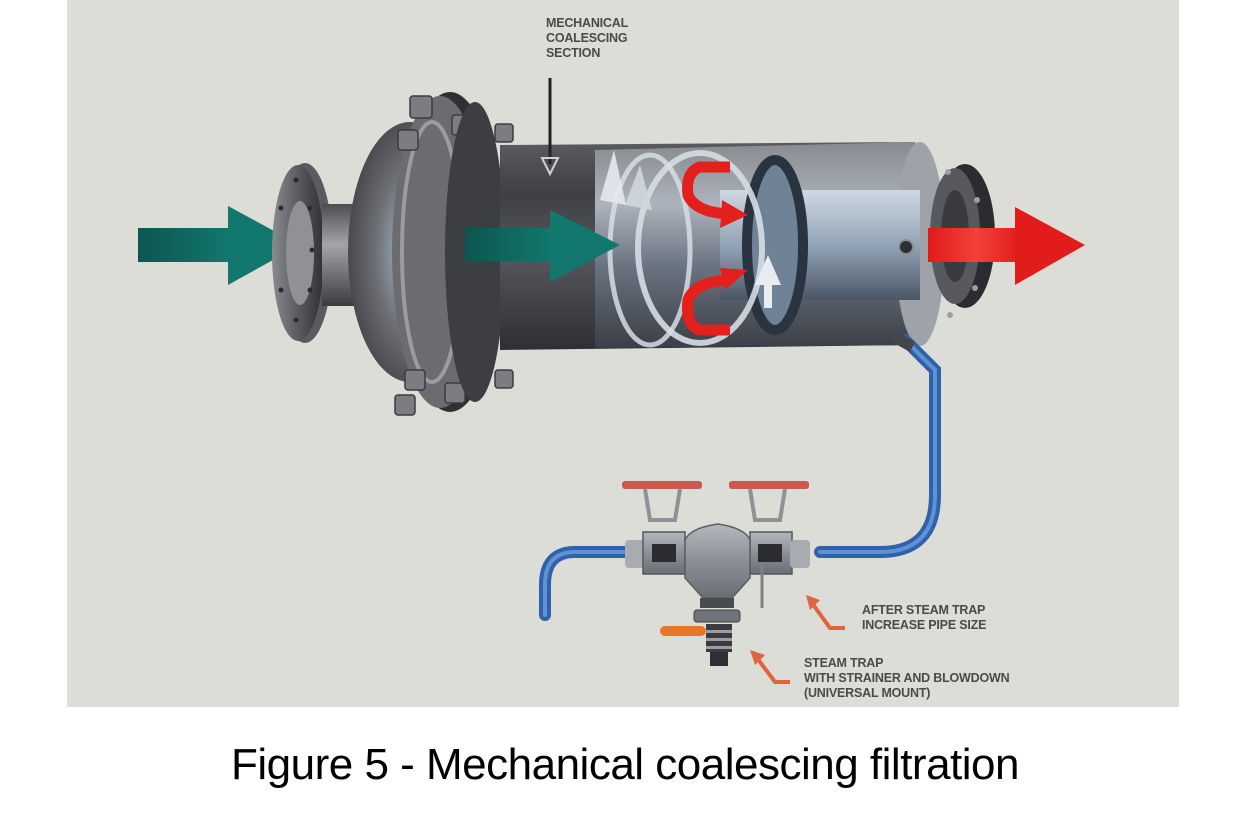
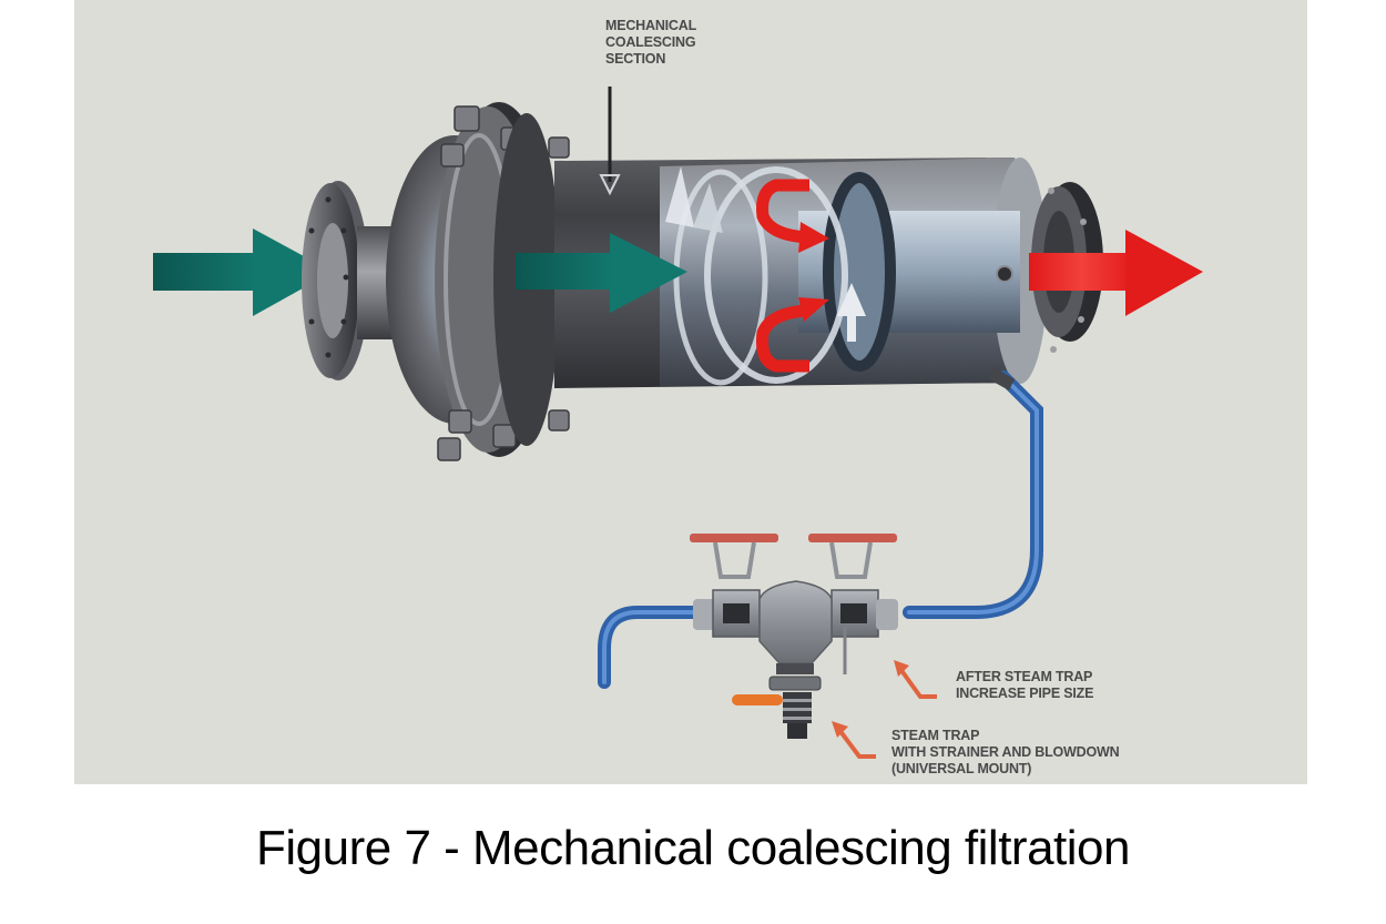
  MECHANICAL
  COALESCING
  SECTION
  AFTER STEAM TRAP
  INCREASE PIPE SIZE
  STEAM TRAP
  WITH STRAINER AND BLOWDOWN
  (UNIVERSAL MOUNT)
- Figure 5 - Mechanical coalescing filtration
+ Figure 7 - Mechanical coalescing filtration
